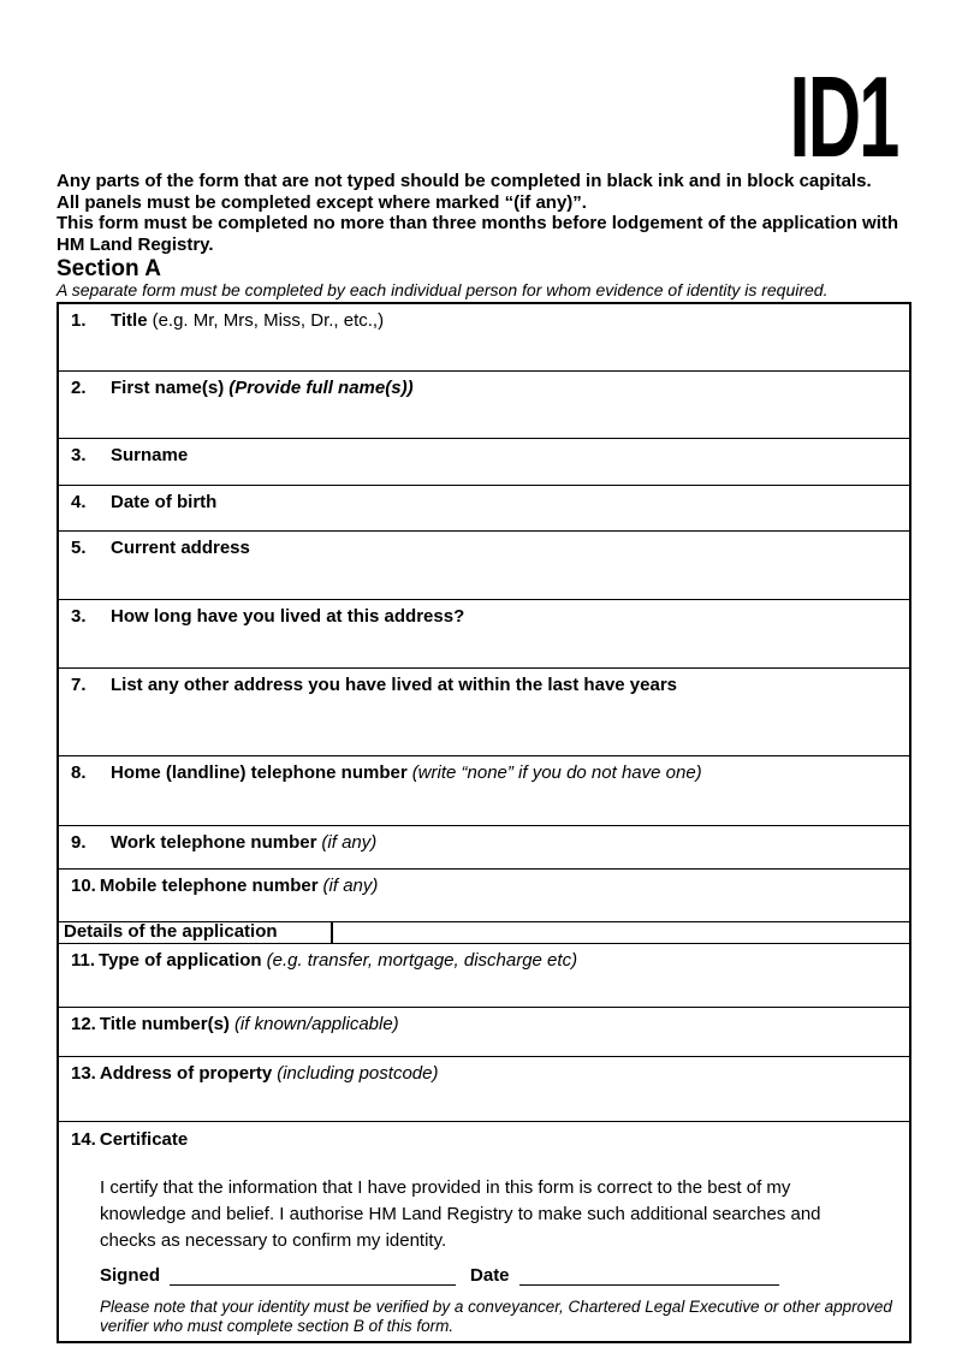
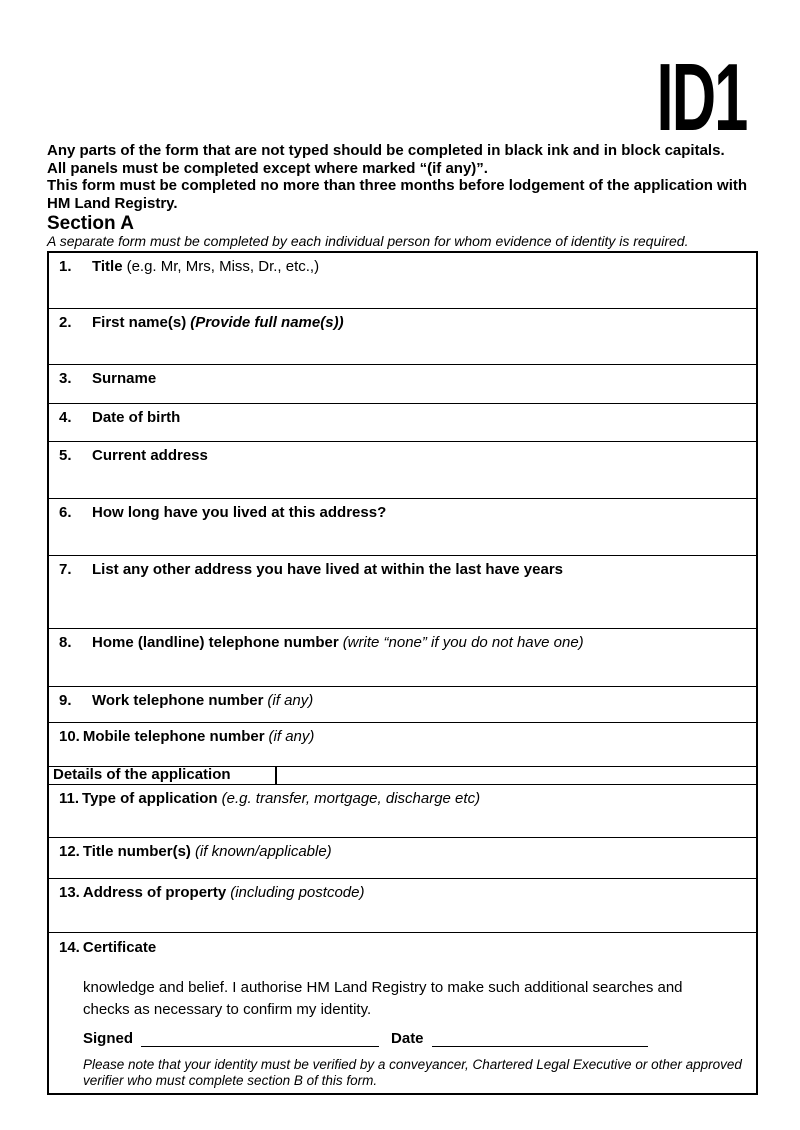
  ID1
  Any parts of the form that are not typed should be completed in black ink and in block capitals.
  All panels must be completed except where marked “(if any)”.
  This form must be completed no more than three months before lodgement of the application with
  HM Land Registry.
  Section A
  A separate form must be completed by each individual person for whom evidence of identity is required.
  1. Title (e.g. Mr, Mrs, Miss, Dr., etc.,)
  2. First name(s) (Provide full name(s))
  3. Surname
  4. Date of birth
  5. Current address
- 3. How long have you lived at this address?
+ 6. How long have you lived at this address?
  7. List any other address you have lived at within the last have years
  8. Home (landline) telephone number (write “none” if you do not have one)
  9. Work telephone number (if any)
  10. Mobile telephone number (if any)
  Details of the application
  11. Type of application (e.g. transfer, mortgage, discharge etc)
  12. Title number(s) (if known/applicable)
  13. Address of property (including postcode)
  14. Certificate
- I certify that the information that I have provided in this form is correct to the best of my
  knowledge and belief. I authorise HM Land Registry to make such additional searches and
  checks as necessary to confirm my identity.
  Signed
  Date
  Please note that your identity must be verified by a conveyancer, Chartered Legal Executive or other approved
  verifier who must complete section B of this form.
